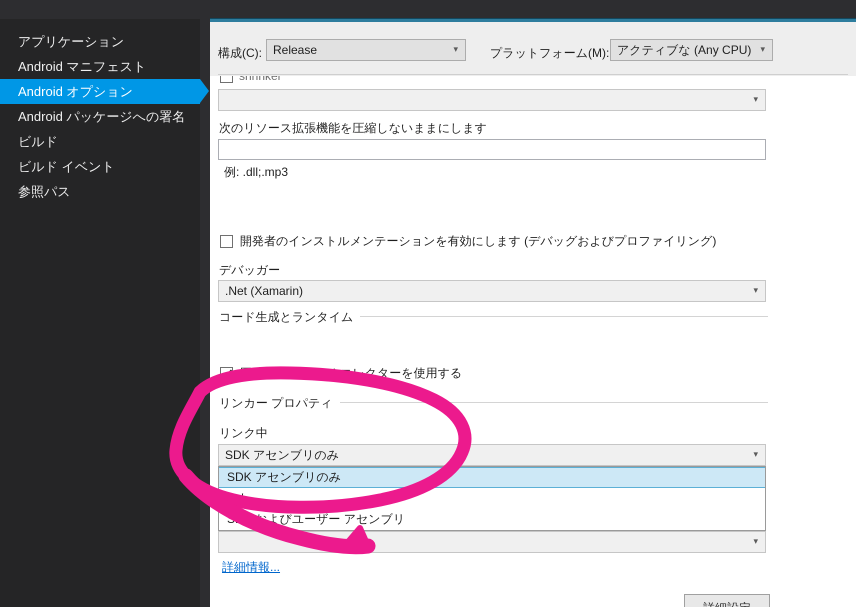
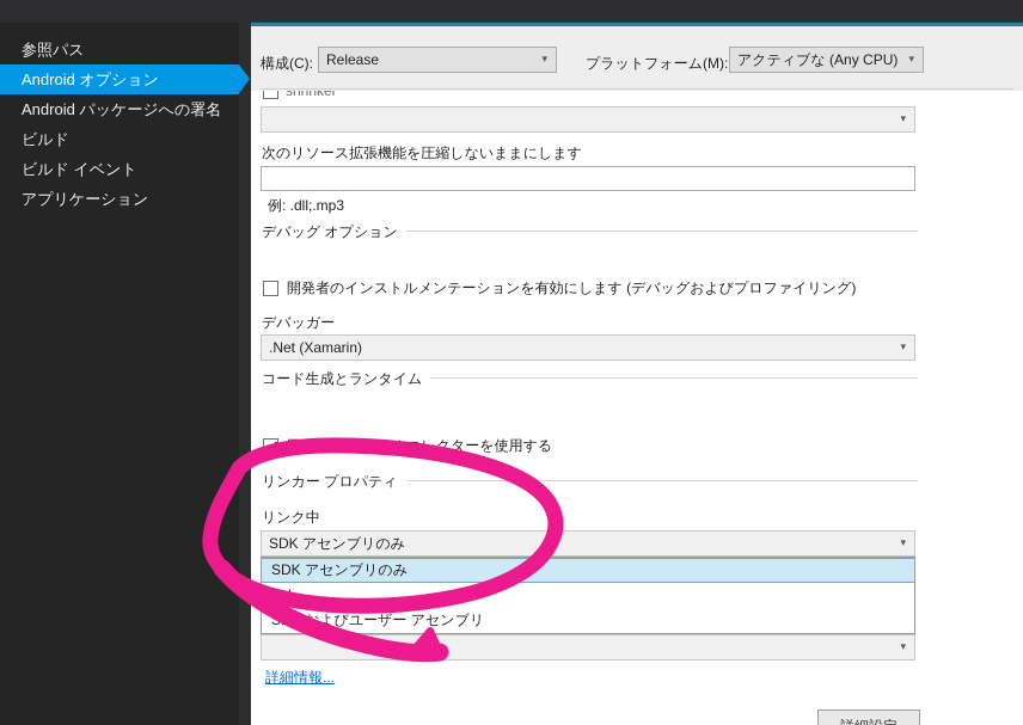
- アプリケーション
+ 参照パス
- Android マニフェスト
  Android オプション
  Android パッケージへの署名
  ビルド
  ビルド イベント
- 参照パス
+ アプリケーション
  構成(C):
  Release
  ▾
  プラットフォーム(M):
  アクティブな (Any CPU)
  ▾
  shrinker
  ▾
  次のリソース拡張機能を圧縮しないままにします
  例: .dll;.mp3
+ デバッグ オプション
  開発者のインストルメンテーションを有効にします (デバッグおよびプロファイリング)
  デバッガー
  .Net (Xamarin)
  ▾
  コード生成とランタイム
  リンカー プロパティ
  リンク中
  SDK アセンブリのみ
  ▾
  SDK アセンブリのみ
  よびユーザー アセンブリ
  ▾
  詳細情報...
